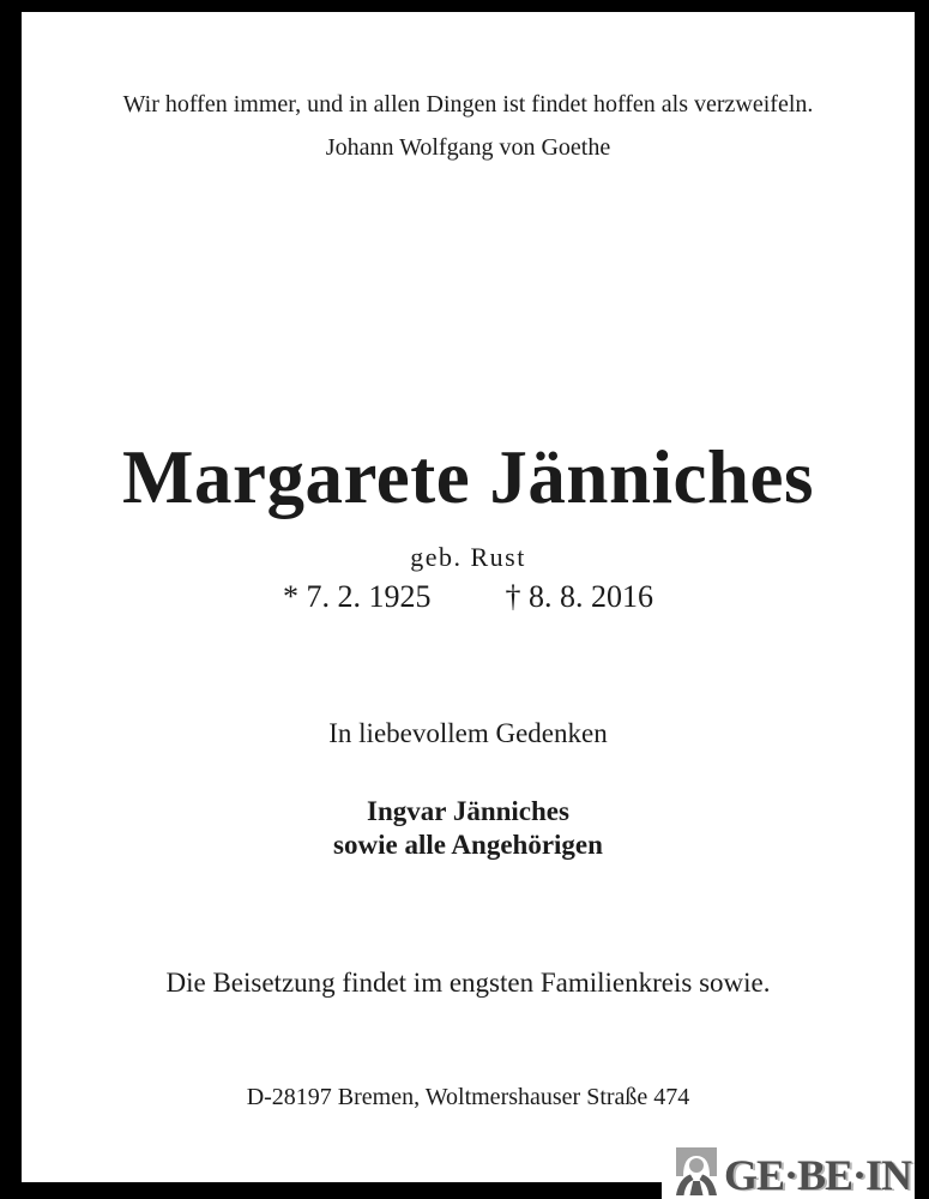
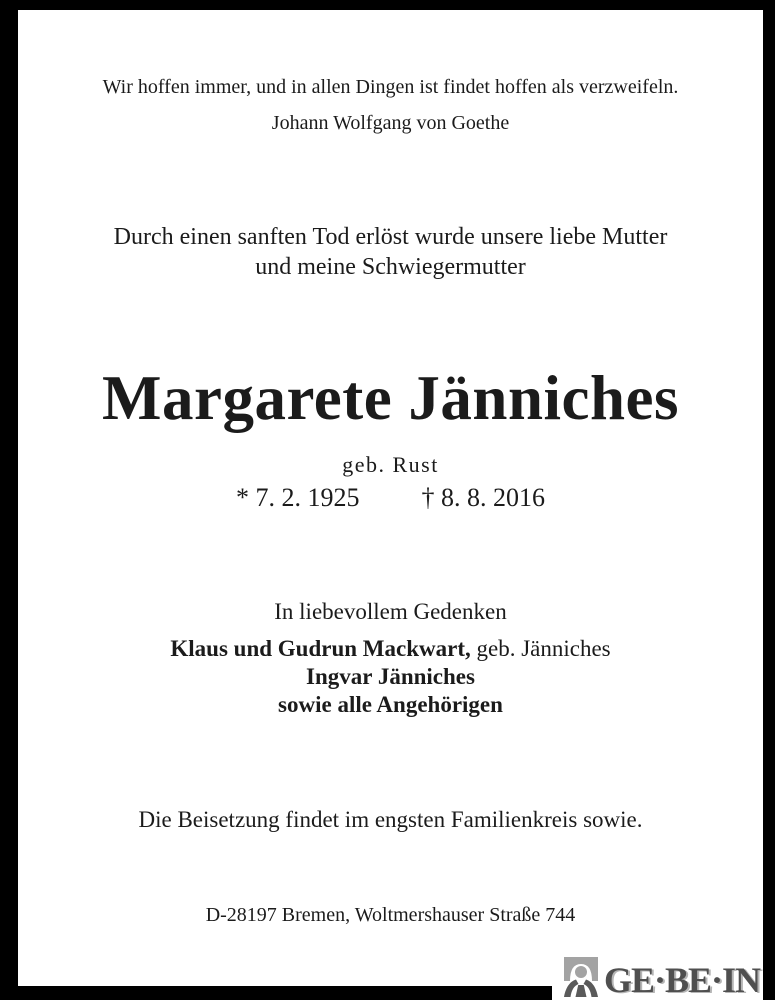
  Wir hoffen immer, und in allen Dingen ist findet hoffen als verzweifeln.
  Johann Wolfgang von Goethe
+ Durch einen sanften Tod erlöst wurde unsere liebe Mutter
+ und meine Schwiegermutter
  Margarete Jänniches
  geb. Rust
  * 7. 2. 1925 † 8. 8. 2016
  In liebevollem Gedenken
+ Klaus und Gudrun Mackwart, geb. Jänniches
  Ingvar Jänniches
  sowie alle Angehörigen
  Die Beisetzung findet im engsten Familienkreis sowie.
- D-28197 Bremen, Woltmershauser Straße 474
+ D-28197 Bremen, Woltmershauser Straße 744
  GE·BE·IN
